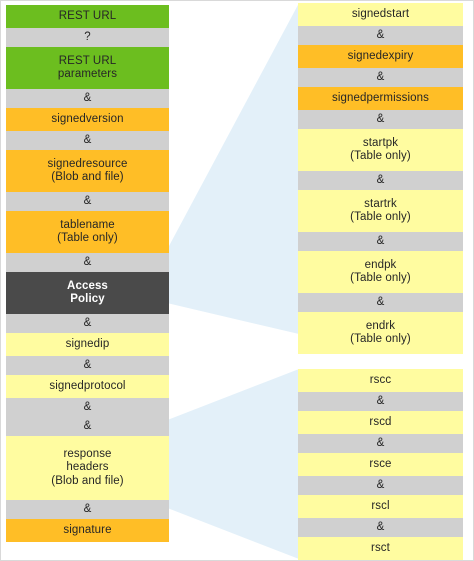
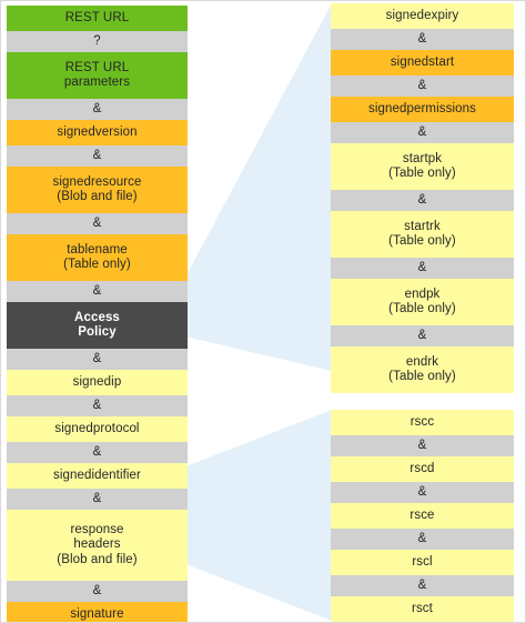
  REST URL
  ?
  REST URL
  parameters
  &
  signedversion
  &
  signedresource
  (Blob and file)
  &
  tablename
  (Table only)
  &
  Access
  Policy
  &
  signedip
  &
  signedprotocol
  &
+ signedidentifier
  &
  response
  headers
  (Blob and file)
  &
  signature
- signedstart
+ signedexpiry
  &
- signedexpiry
+ signedstart
  &
  signedpermissions
  &
  startpk
  (Table only)
  &
  startrk
  (Table only)
  &
  endpk
  (Table only)
  &
  endrk
  (Table only)
  rscc
  &
  rscd
  &
  rsce
  &
  rscl
  &
  rsct
